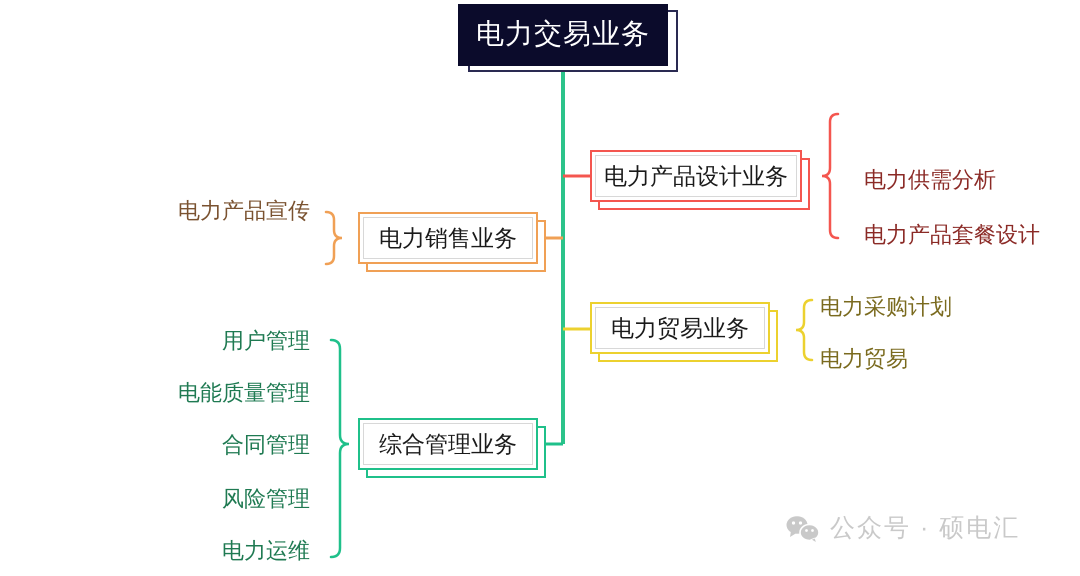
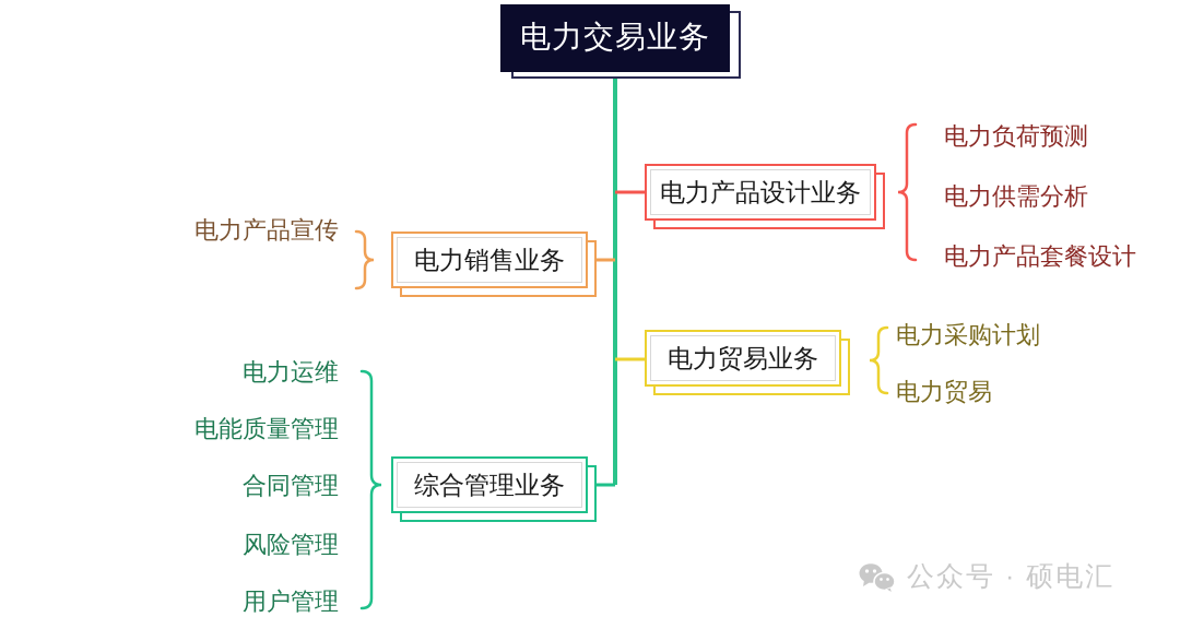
  电力交易业务
  电力产品设计业务
+ 电力负荷预测
  电力供需分析
  电力产品套餐设计
  电力销售业务
  电力产品宣传
  电力贸易业务
  电力采购计划
  电力贸易
  综合管理业务
- 用户管理
+ 电力运维
  电能质量管理
  合同管理
  风险管理
- 电力运维
+ 用户管理
  公众号 · 硕电汇
